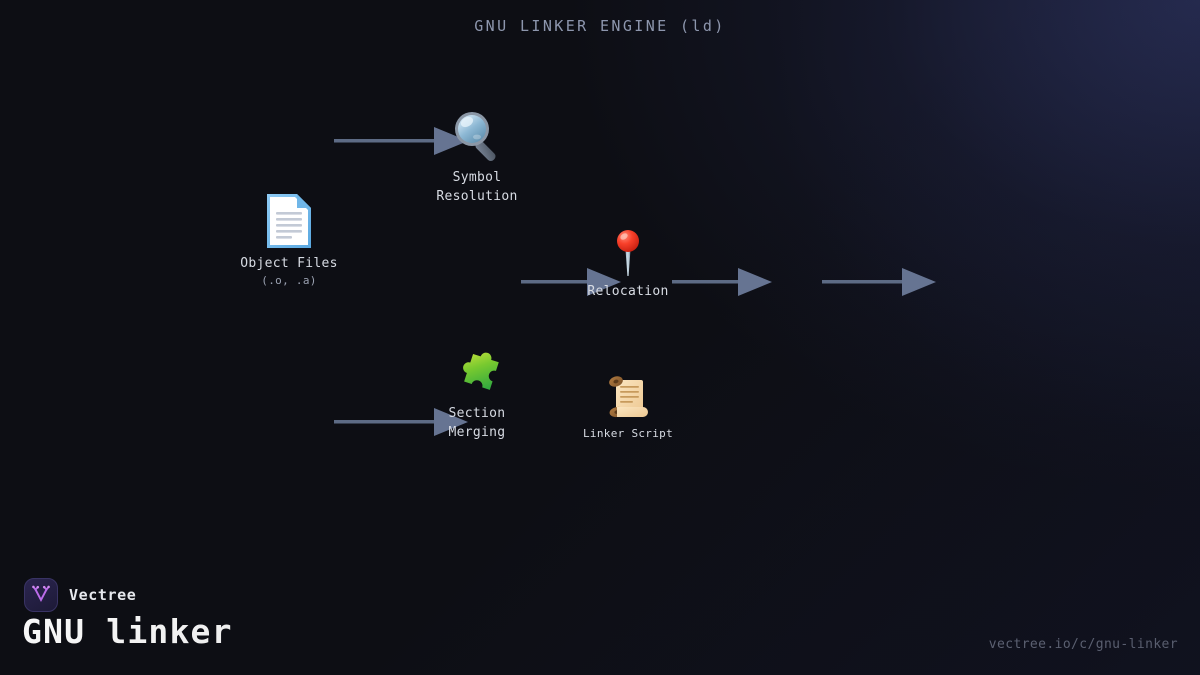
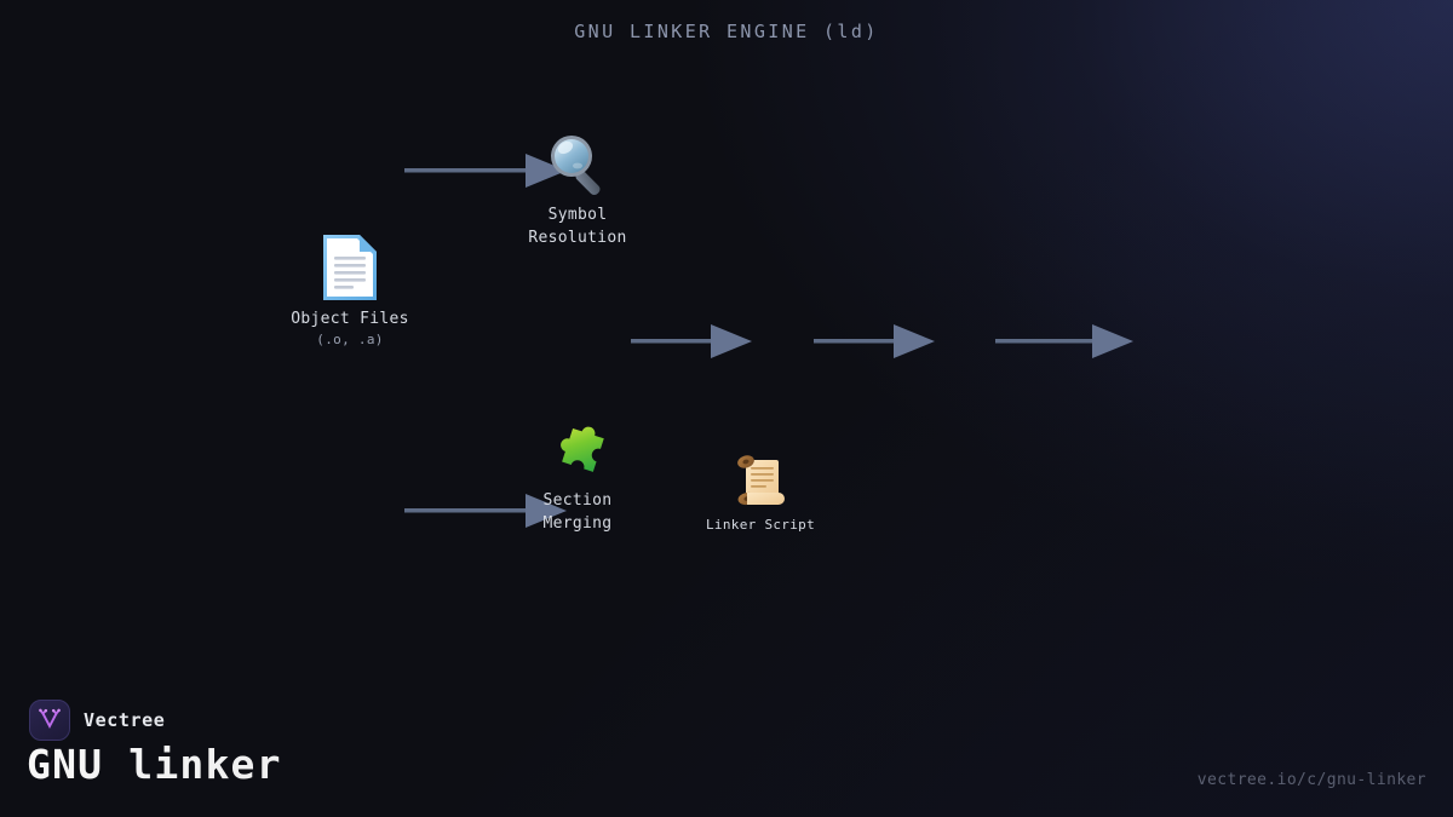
  Object Files
  (.o, .a)
  Symbol
  Resolution
- Relocation
  Section
  Merging
  Linker Script
